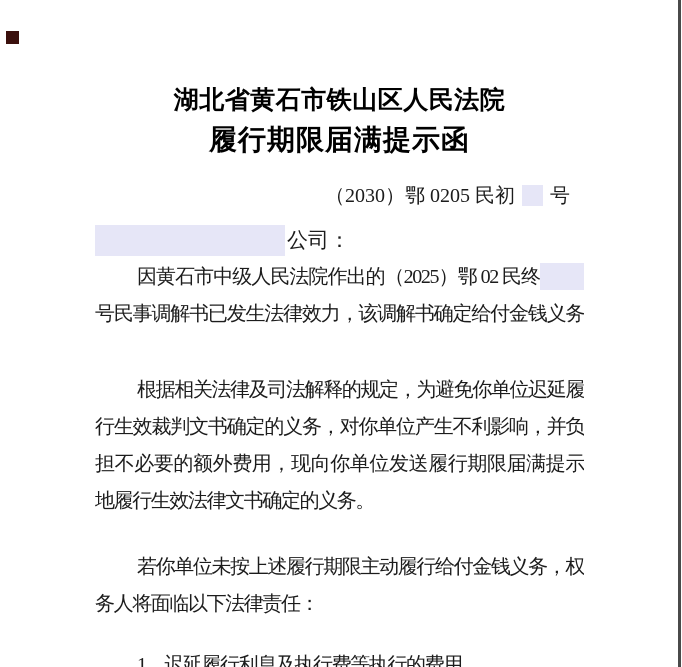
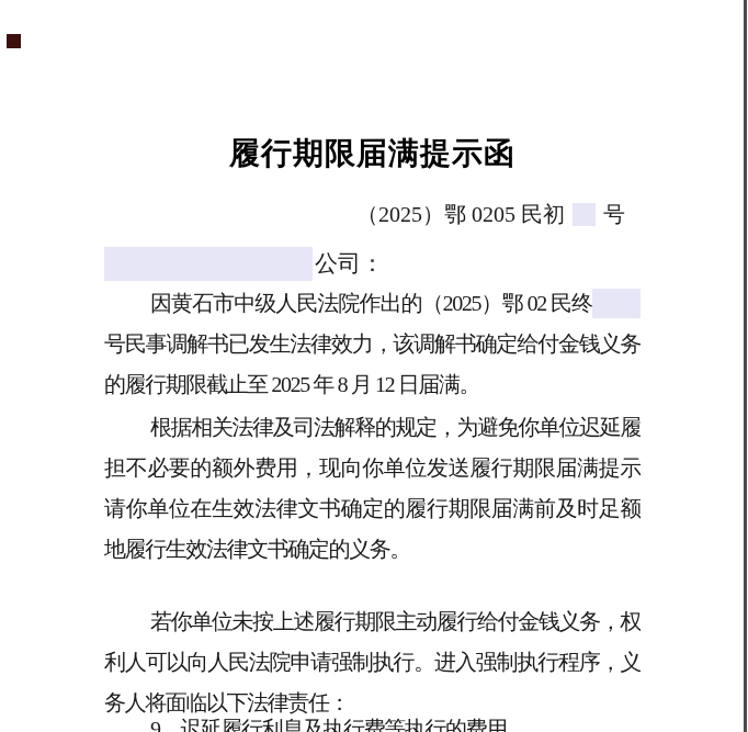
- 湖北省黄石市铁山区人民法院
  履行期限届满提示函
- （2030）鄂 0205 民初 号
+ （2025）鄂 0205 民初 号
  公司：
  因黄石市中级人民法院作出的（2025）鄂 02 民终
  号民事调解书已发生法律效力，该调解书确定给付金钱义务
+ 的履行期限截止至 2025 年 8 月 12 日届满。
  根据相关法律及司法解释的规定，为避免你单位迟延履
- 行生效裁判文书确定的义务，对你单位产生不利影响，并负
  担不必要的额外费用，现向你单位发送履行期限届满提示
+ 请你单位在生效法律文书确定的履行期限届满前及时足额
  地履行生效法律文书确定的义务。
  若你单位未按上述履行期限主动履行给付金钱义务，权
+ 利人可以向人民法院申请强制执行。进入强制执行程序，义
  务人将面临以下法律责任：
- 1、迟延履行利息及执行费等执行的费用
+ 9、迟延履行利息及执行费等执行的费用
